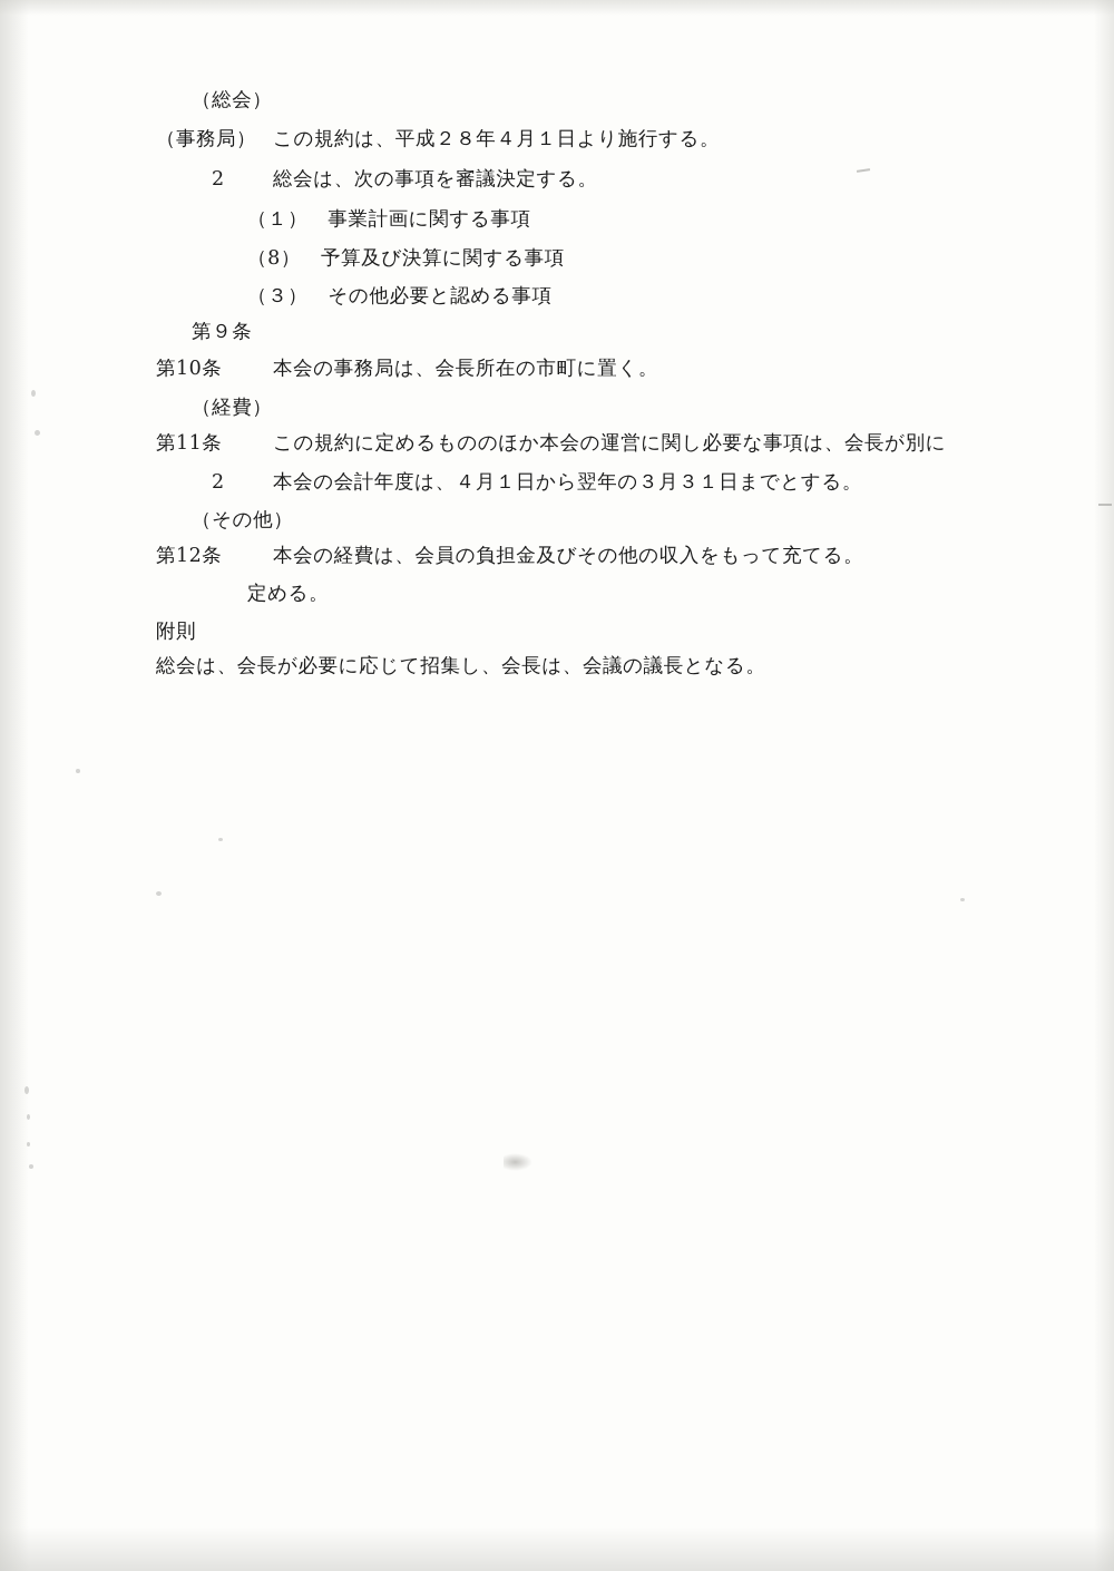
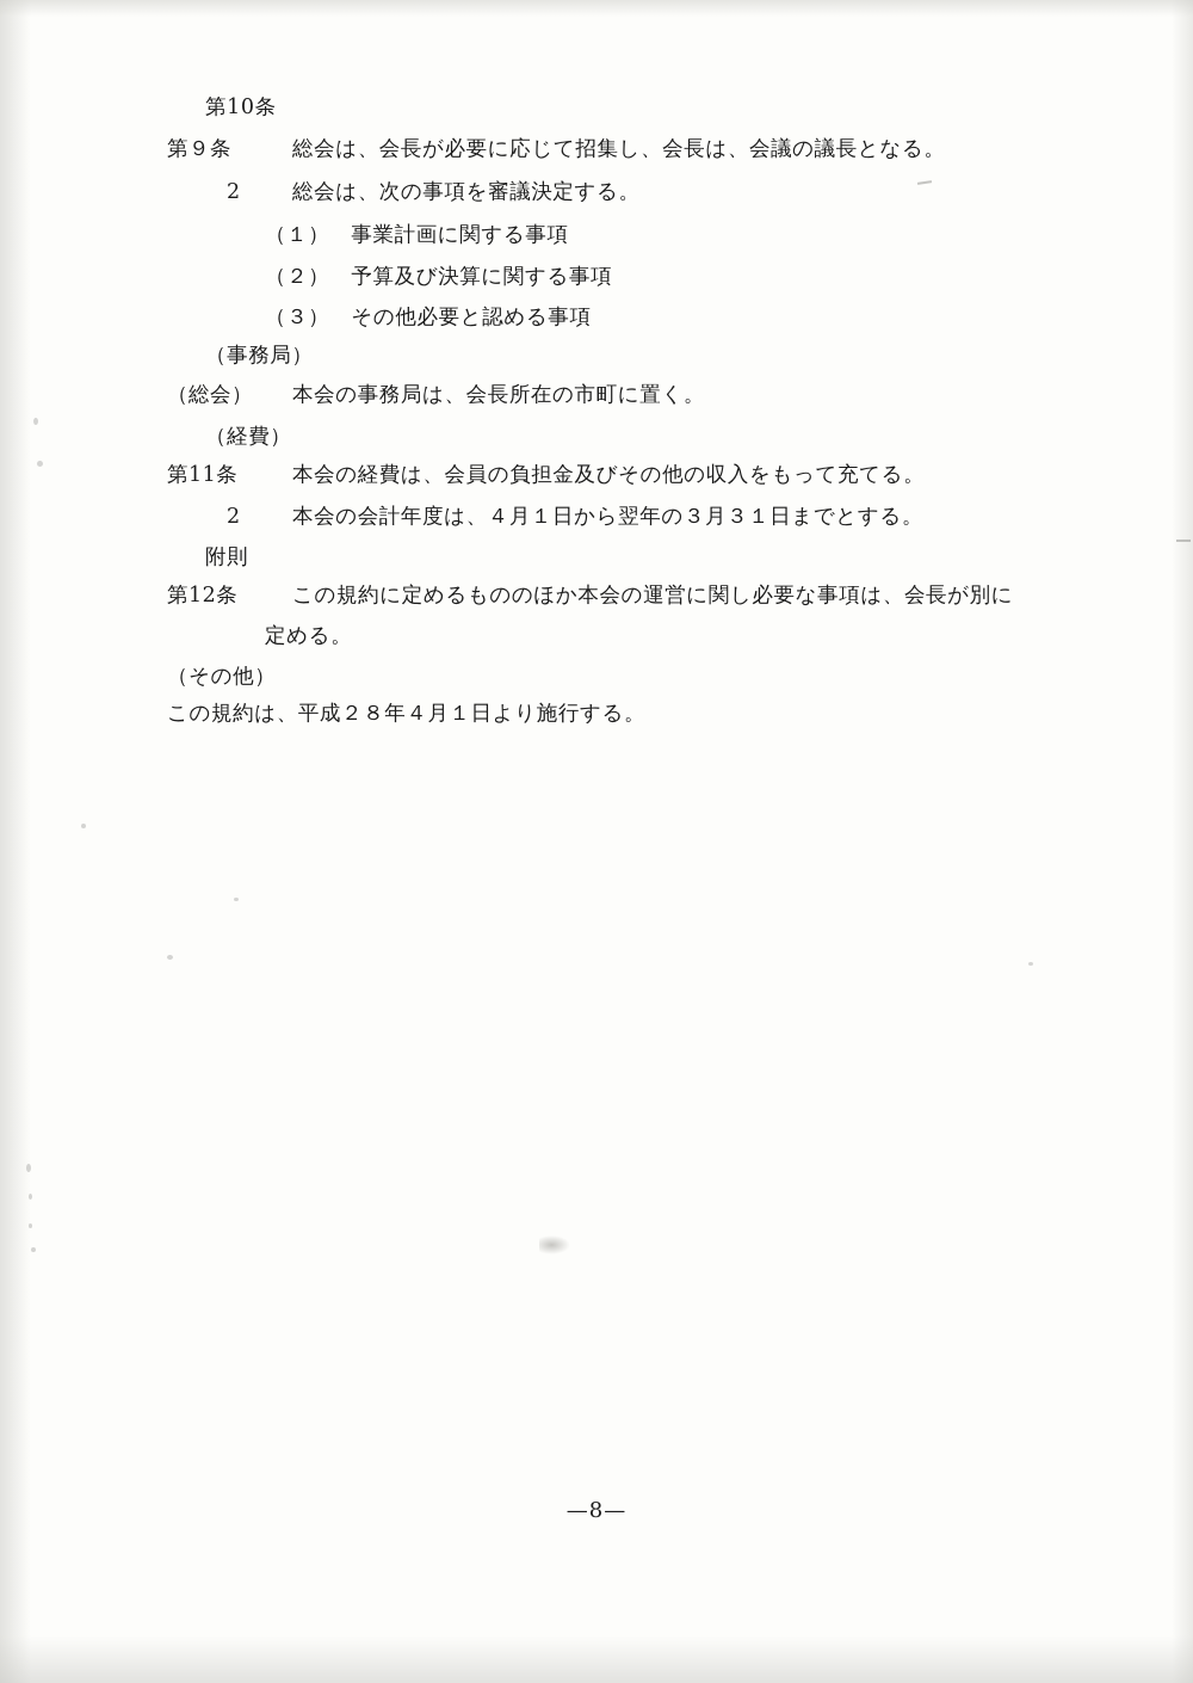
- （総会）
+ 第10条
- （事務局）
+ 第９条
- この規約は、平成２８年４月１日より施行する。
+ 総会は、会長が必要に応じて招集し、会長は、会議の議長となる。
  2
  総会は、次の事項を審議決定する。
  （１） 事業計画に関する事項
- （8） 予算及び決算に関する事項
+ （２） 予算及び決算に関する事項
  （３） その他必要と認める事項
- 第９条
+ （事務局）
- 第10条
+ （総会）
  本会の事務局は、会長所在の市町に置く。
  （経費）
  第11条
- この規約に定めるもののほか本会の運営に関し必要な事項は、会長が別に
+ 本会の経費は、会員の負担金及びその他の収入をもって充てる。
  2
  本会の会計年度は、４月１日から翌年の３月３１日までとする。
- （その他）
+ 附則
  第12条
- 本会の経費は、会員の負担金及びその他の収入をもって充てる。
+ この規約に定めるもののほか本会の運営に関し必要な事項は、会長が別に
  定める。
- 附則
+ （その他）
- 総会は、会長が必要に応じて招集し、会長は、会議の議長となる。
+ この規約は、平成２８年４月１日より施行する。
+ —8—
